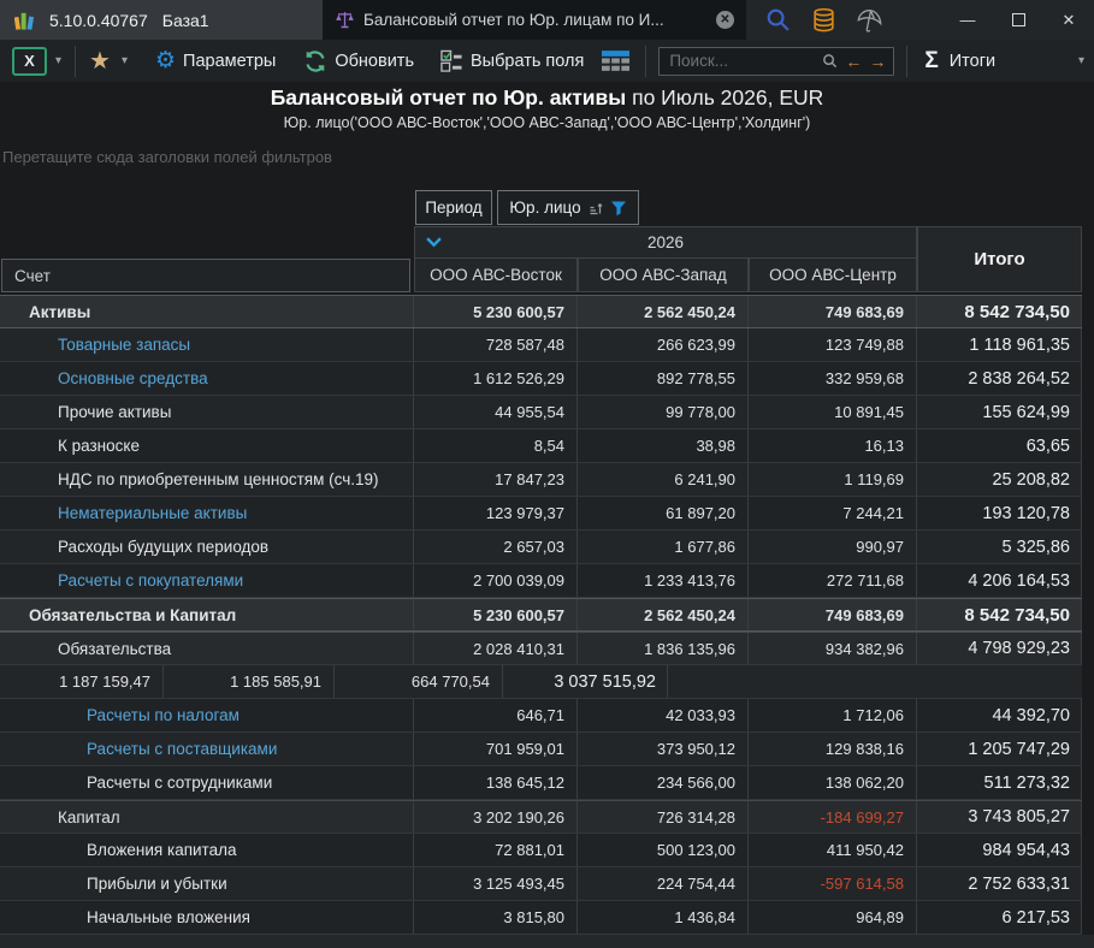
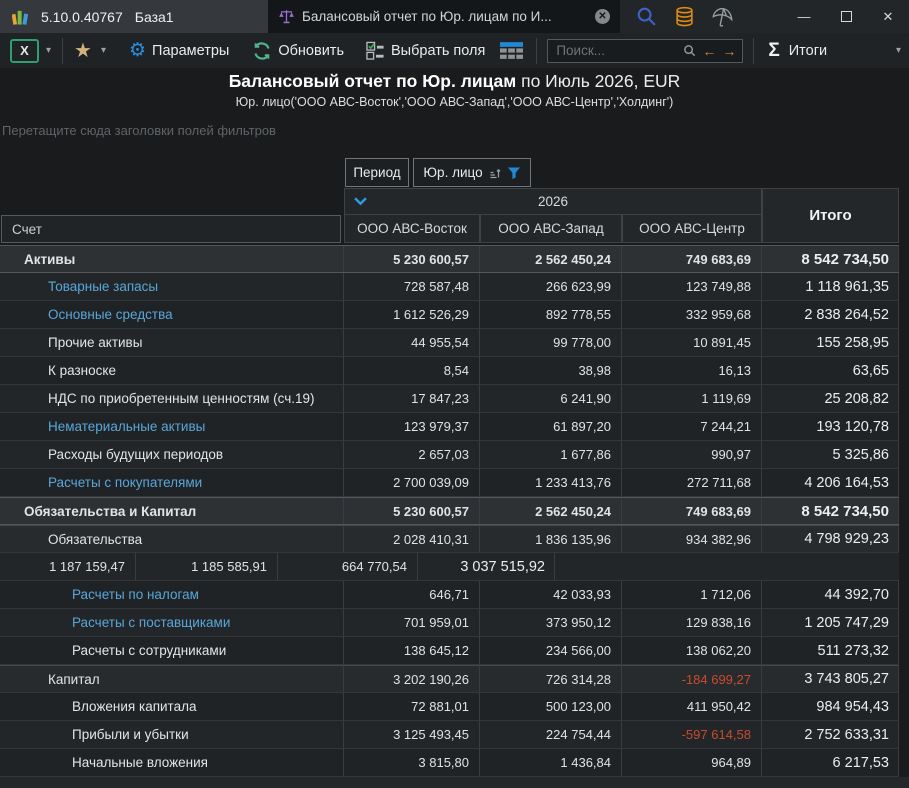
  5.10.0.40767
  База1
  Балансовый отчет по Юр. лицам по И...
  ✕
  —
  ✕
  X
  ▾
  ★
  ▾
  ⚙
  Параметры
  Обновить
  Выбрать поля
  Поиск...
  ←
  →
  Σ
  Итоги
  ▾
- Балансовый отчет по Юр. активы по Июль 2026, EUR
+ Балансовый отчет по Юр. лицам по Июль 2026, EUR
  Юр. лицо('ООО АВС-Восток','ООО АВС-Запад','ООО АВС-Центр','Холдинг')
  Перетащите сюда заголовки полей фильтров
  Период
  Юр. лицо
  2026
  Итого
  Счет
  ООО АВС-Восток
  ООО АВС-Запад
  ООО АВС-Центр
  Активы
  5 230 600,57
  2 562 450,24
  749 683,69
  8 542 734,50
  Товарные запасы
  728 587,48
  266 623,99
  123 749,88
  1 118 961,35
  Основные средства
  1 612 526,29
  892 778,55
  332 959,68
  2 838 264,52
  Прочие активы
  44 955,54
  99 778,00
  10 891,45
- 155 624,99
+ 155 258,95
  К разноске
  8,54
  38,98
  16,13
  63,65
  НДС по приобретенным ценностям (сч.19)
  17 847,23
  6 241,90
  1 119,69
  25 208,82
  Нематериальные активы
  123 979,37
  61 897,20
  7 244,21
  193 120,78
  Расходы будущих периодов
  2 657,03
  1 677,86
  990,97
  5 325,86
  Расчеты с покупателями
  2 700 039,09
  1 233 413,76
  272 711,68
  4 206 164,53
  Обязательства и Капитал
  5 230 600,57
  2 562 450,24
  749 683,69
  8 542 734,50
  Обязательства
  2 028 410,31
  1 836 135,96
  934 382,96
  4 798 929,23
  1 187 159,47
  1 185 585,91
  664 770,54
  3 037 515,92
  Расчеты по налогам
  646,71
  42 033,93
  1 712,06
  44 392,70
  Расчеты с поставщиками
  701 959,01
  373 950,12
  129 838,16
  1 205 747,29
  Расчеты с сотрудниками
  138 645,12
  234 566,00
  138 062,20
  511 273,32
  Капитал
  3 202 190,26
  726 314,28
  -184 699,27
  3 743 805,27
  Вложения капитала
  72 881,01
  500 123,00
  411 950,42
  984 954,43
  Прибыли и убытки
  3 125 493,45
  224 754,44
  -597 614,58
  2 752 633,31
  Начальные вложения
  3 815,80
  1 436,84
  964,89
  6 217,53
